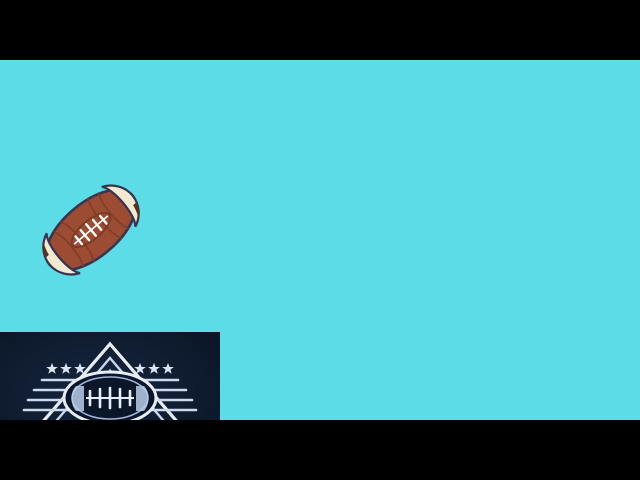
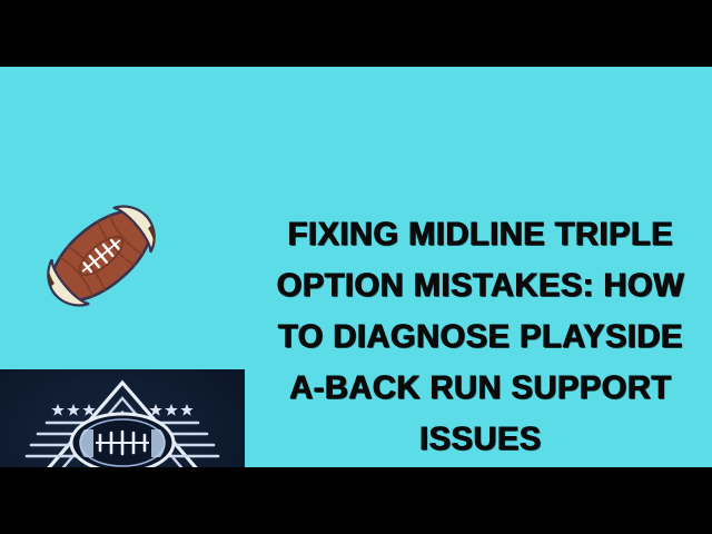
+ FIXING MIDLINE TRIPLE
+ OPTION MISTAKES: HOW
+ TO DIAGNOSE PLAYSIDE
+ A-BACK RUN SUPPORT
+ ISSUES
